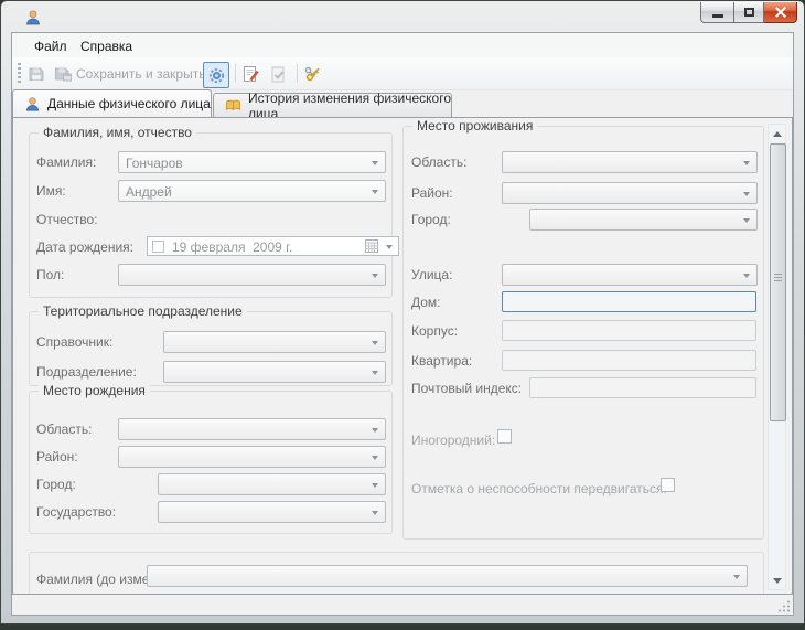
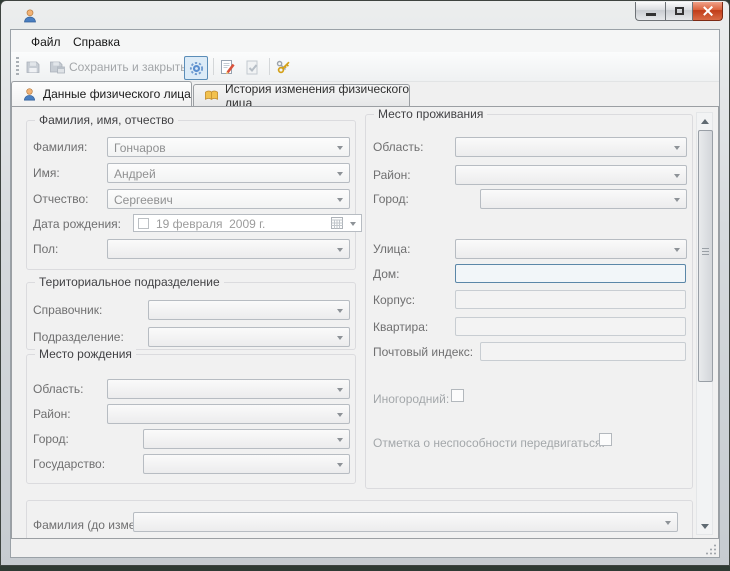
  Файл
  Справка
  Сохранить и закрыт
  Данные физического лица
  История изменения физического лица
  Фамилия, имя, отчество
  Фамилия:
  Гончаров
  Имя:
  Андрей
  Отчество:
+ Сергеевич
  Дата рождения:
  19 февраля 2009 г.
  Пол:
  Териториальное подразделение
  Справочник:
  Подразделение:
  Место рождения
  Область:
  Район:
  Город:
  Государство:
  Место проживания
  Область:
  Район:
  Город:
  Улица:
  Дом:
  Корпус:
  Квартира:
  Почтовый индекс:
  Иногородний:
  Отметка о неспособности передвигатьс
